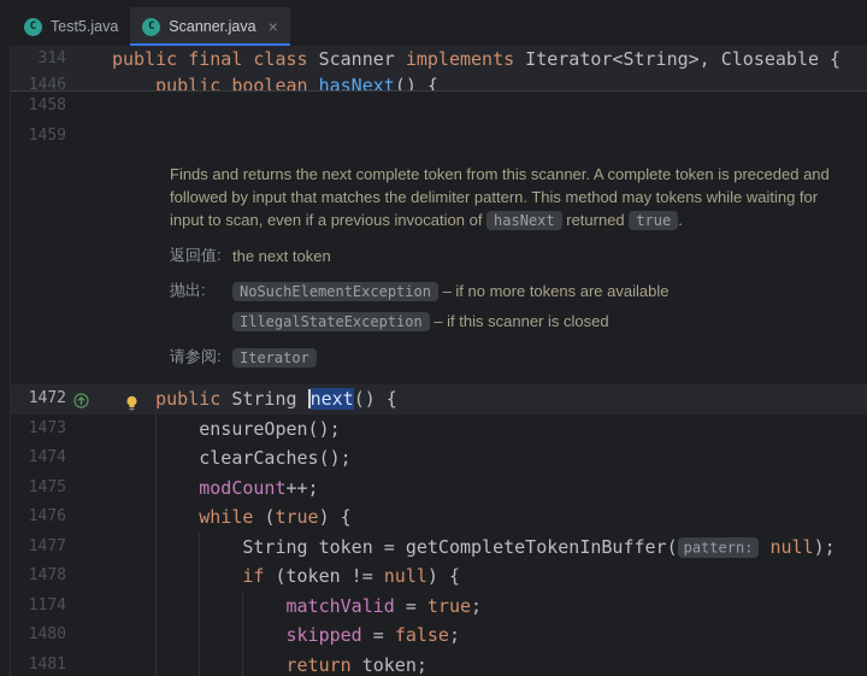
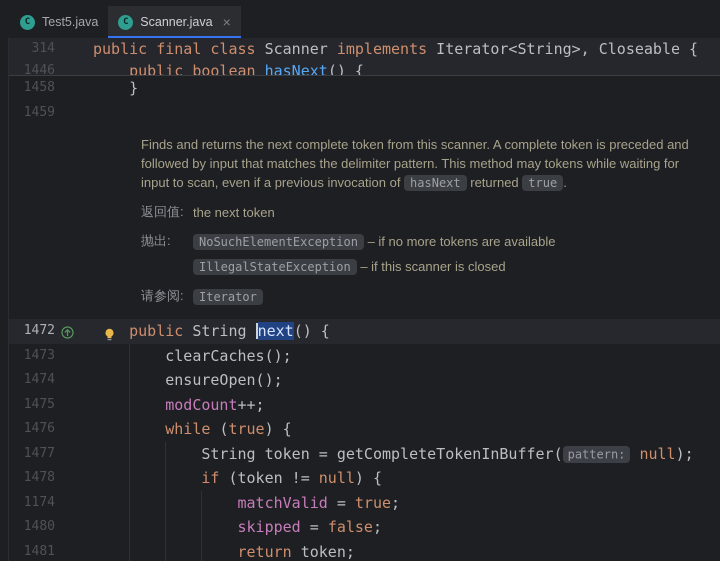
  C
  Test5.java
  C
  Scanner.java
  ×
  314
  public final class Scanner implements Iterator<String>, Closeable {
  1446
  public boolean hasNext() {
  1458
+ }
  1459
  Finds and returns the next complete token from this scanner. A complete token is preceded and
  followed by input that matches the delimiter pattern. This method may tokens while waiting for
  input to scan, even if a previous invocation of hasNext returned true .
  返回值:
  the next token
  抛出:
  NoSuchElementException – if no more tokens are available
  IllegalStateException – if this scanner is closed
  请参阅:
  Iterator
  1472
  public String next() {
  1473
- ensureOpen();
+ clearCaches();
  1474
- clearCaches();
+ ensureOpen();
  1475
  modCount++;
  1476
  while (true) {
  1477
  String token = getCompleteTokenInBuffer( pattern: null);
  1478
  if (token != null) {
  1174
  matchValid = true;
  1480
  skipped = false;
  1481
  return token;
